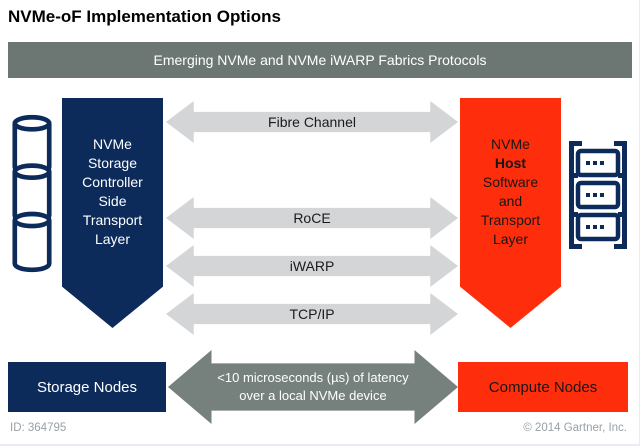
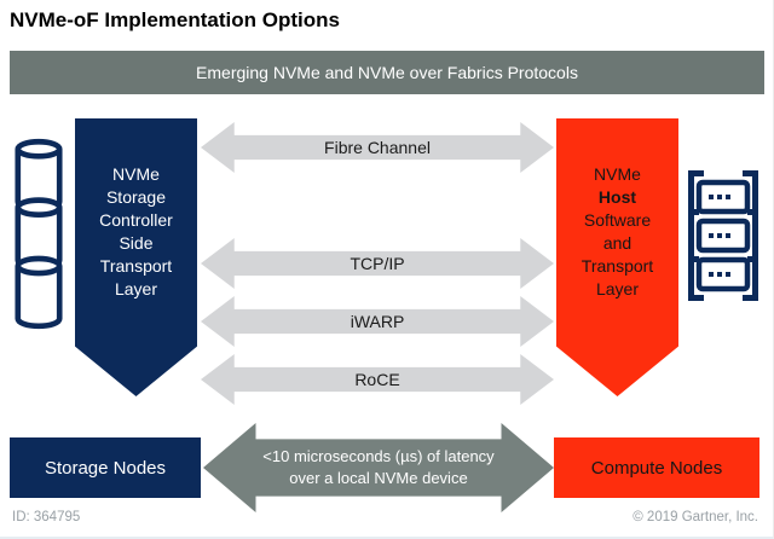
  NVMe-oF Implementation Options
- Emerging NVMe and NVMe iWARP Fabrics Protocols
+ Emerging NVMe and NVMe over Fabrics Protocols
  NVMe
  Storage
  Controller
  Side
  Transport
  Layer
  Fibre Channel
- RoCE
+ TCP/IP
  iWARP
- TCP/IP
+ RoCE
  NVMe Host Software
  and
  Transport
  Layer
  Storage Nodes
  <10 microseconds (µs) of latency
  over a local NVMe device
  Compute Nodes
  ID: 364795
- © 2014 Gartner, Inc.
+ © 2019 Gartner, Inc.
